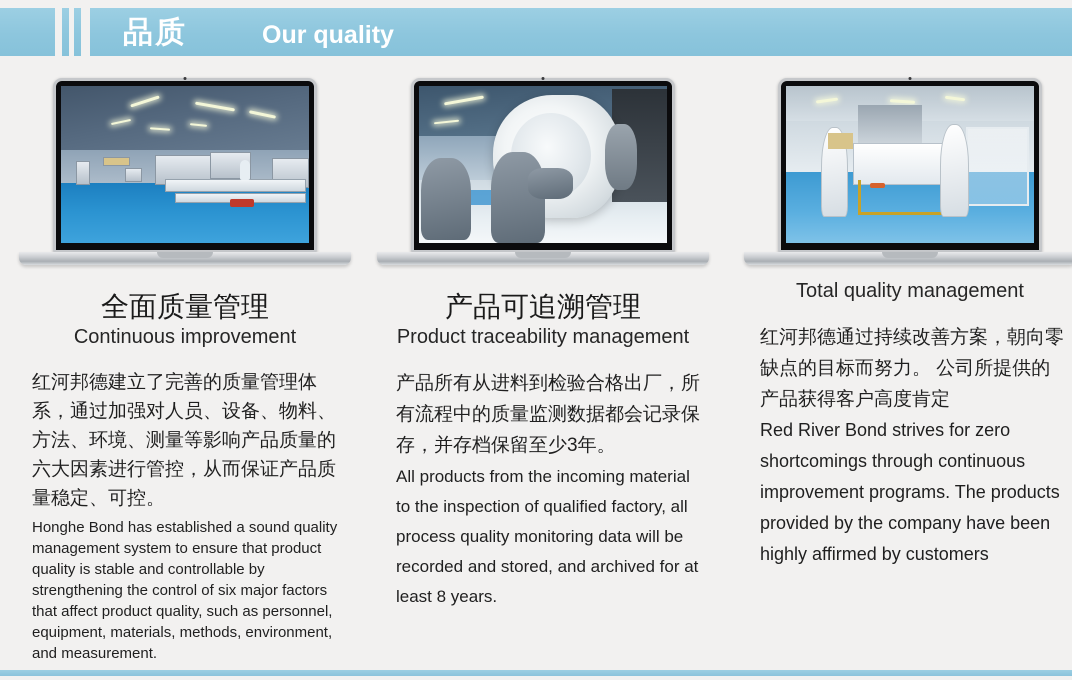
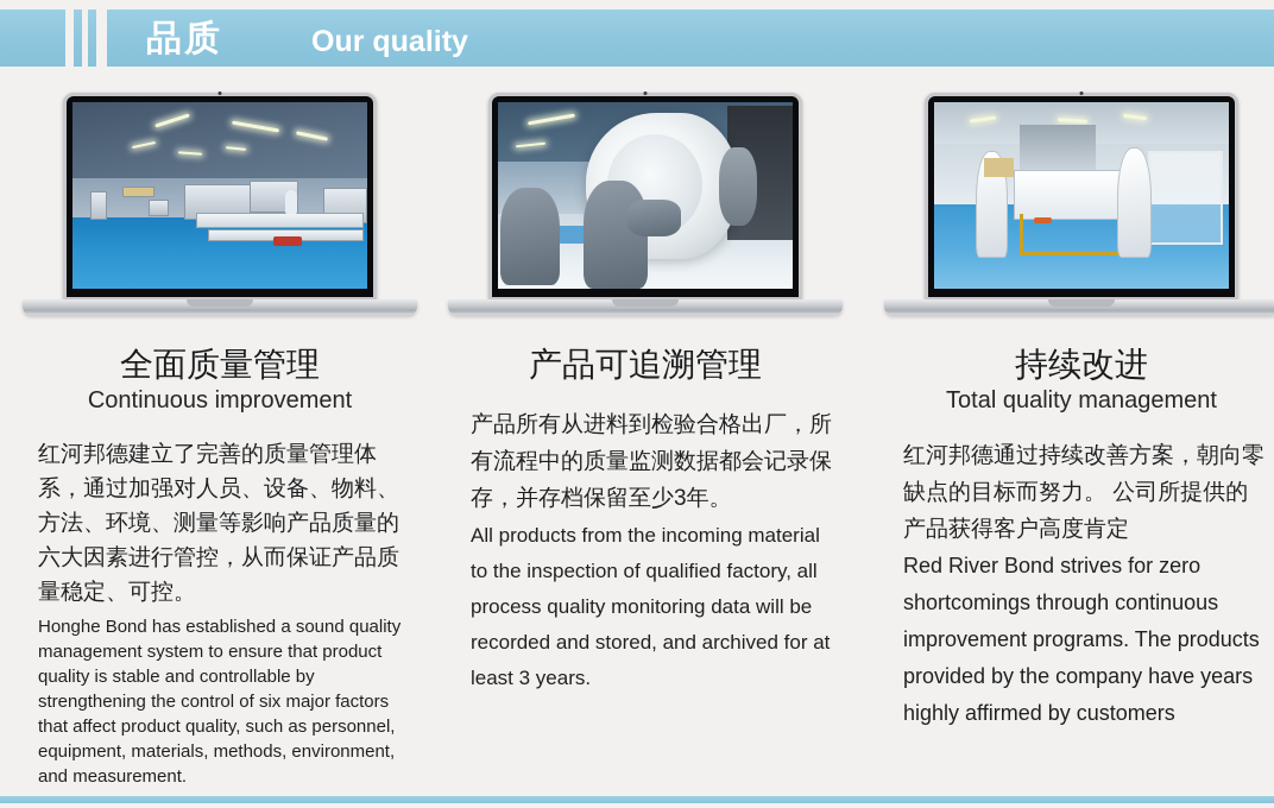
  品质
  Our quality
  全面质量管理
  Continuous improvement
  红河邦德建立了完善的质量管理体系，通过加强对人员、设备、物料、方法、环境、测量等影响产品质量的六大因素进行管控，从而保证产品质量稳定、可控。
  Honghe Bond has established a sound quality management system to ensure that product quality is stable and controllable by strengthening the control of six major factors that affect product quality, such as personnel, equipment, materials, methods, environment, and measurement.
  产品可追溯管理
- Product traceability management
  产品所有从进料到检验合格出厂，所有流程中的质量监测数据都会记录保存，并存档保留至少3年。
- All products from the incoming material to the inspection of qualified factory, all process quality monitoring data will be recorded and stored, and archived for at least 8 years.
+ All products from the incoming material to the inspection of qualified factory, all process quality monitoring data will be recorded and stored, and archived for at least 3 years.
+ 持续改进
  Total quality management
  红河邦德通过持续改善方案，朝向零缺点的目标而努力。 公司所提供的产品获得客户高度肯定
- Red River Bond strives for zero shortcomings through continuous improvement programs. The products provided by the company have been highly affirmed by customers
+ Red River Bond strives for zero shortcomings through continuous improvement programs. The products provided by the company have years highly affirmed by customers
